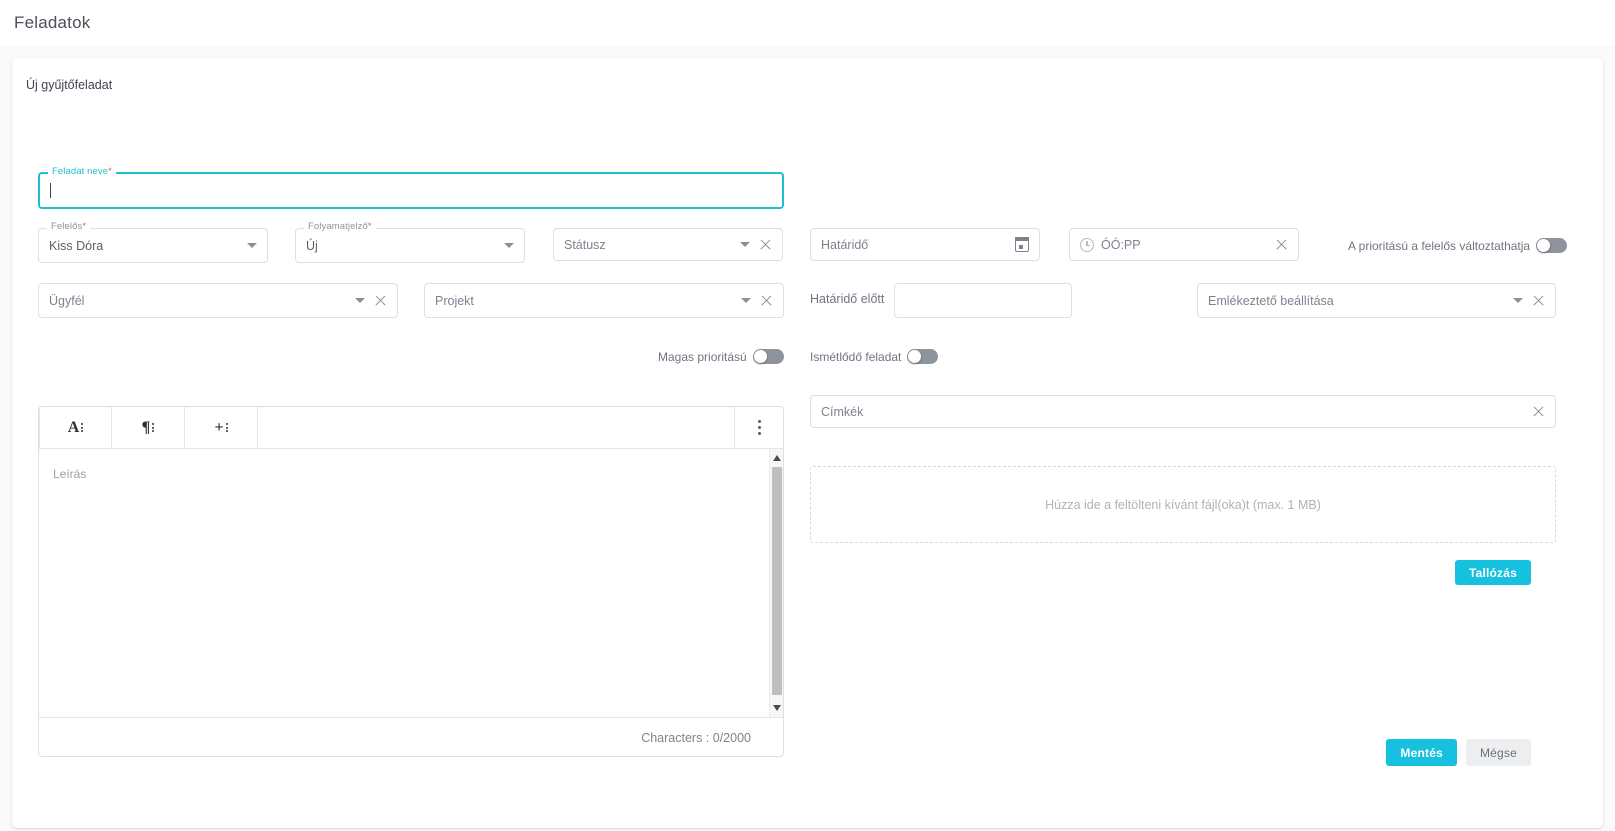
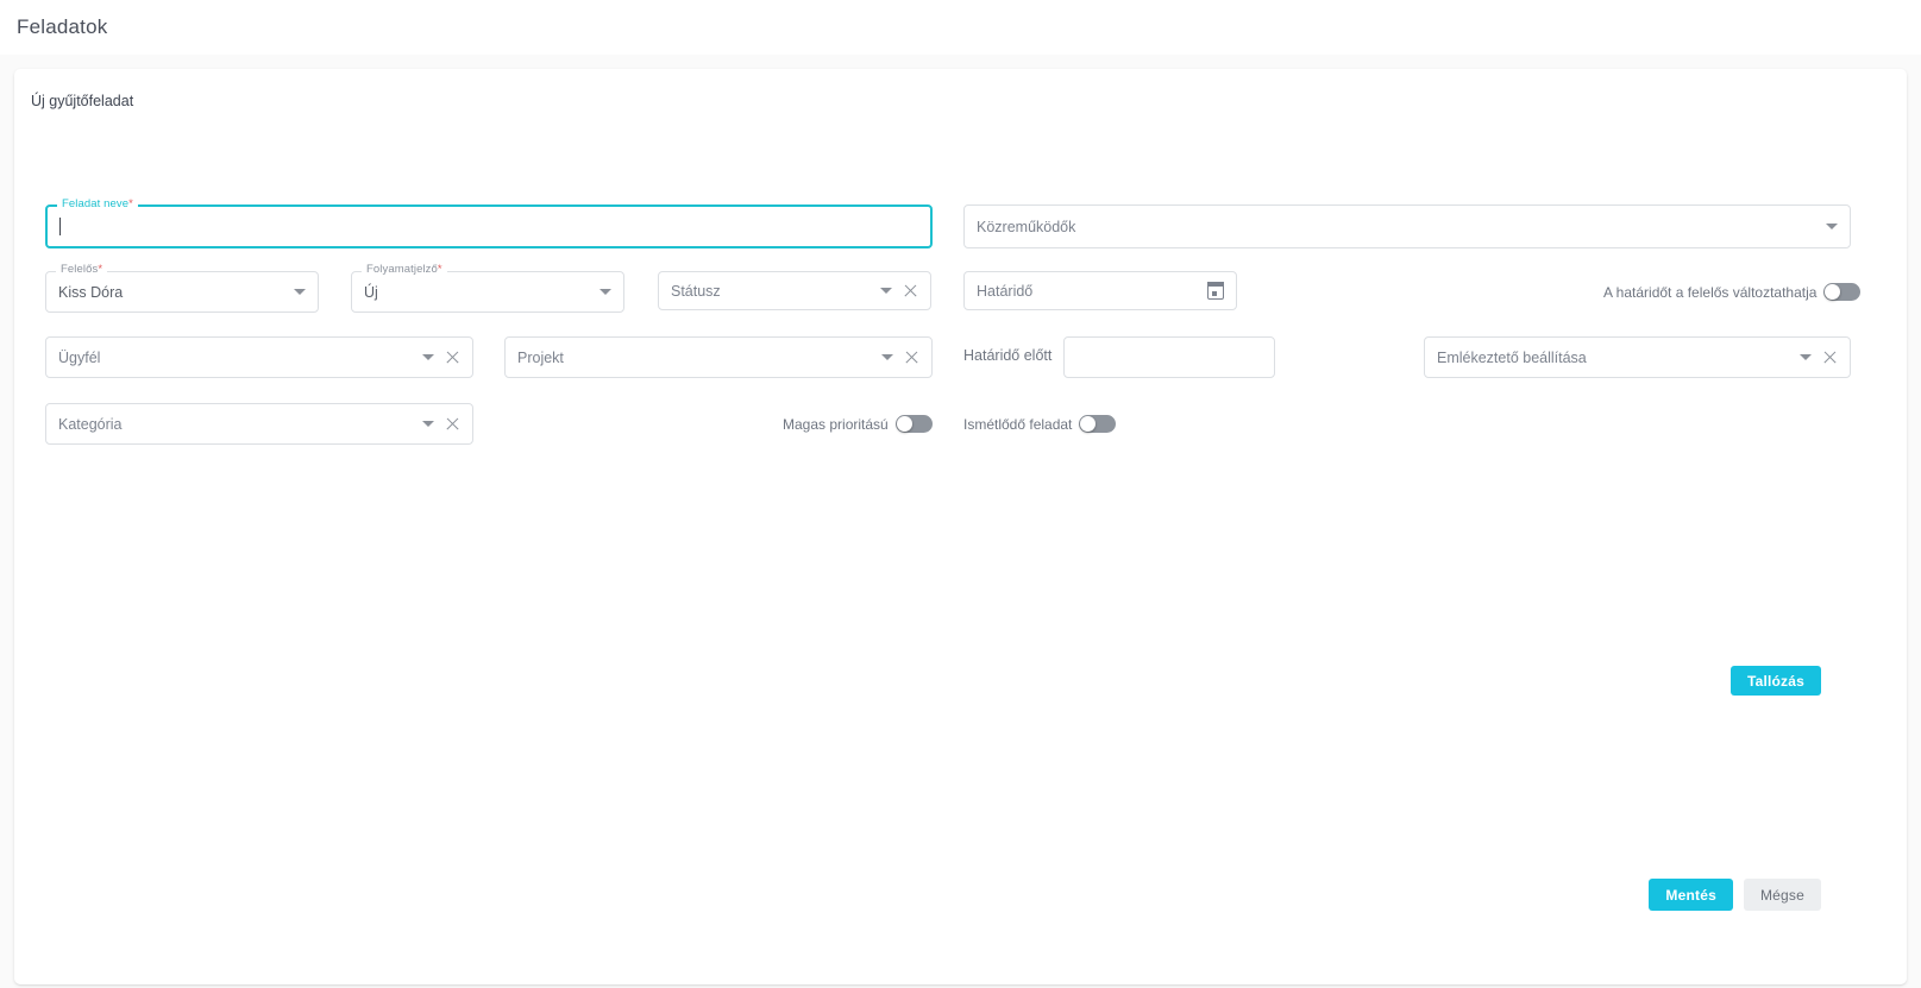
  Feladatok
  Új gyűjtőfeladat
  Feladat neve*
+ Közreműködők
  Felelős*
  Kiss Dóra
  Folyamatjelző*
  Új
  Státusz
  Határidő
- ÓÓ:PP
- A prioritású a felelős változtathatja
+ A határidőt a felelős változtathatja
  Ügyfél
  Projekt
  Határidő előtt
  Emlékeztető beállítása
+ Kategória
  Magas prioritású
  Ismétlődő feladat
- A
- ¶
- +
- Leírás
- Characters : 0/2000
- Címkék
- Húzza ide a feltölteni kívánt fájl(oka)t (max. 1 MB)
  Tallózás
  Mentés
  Mégse
